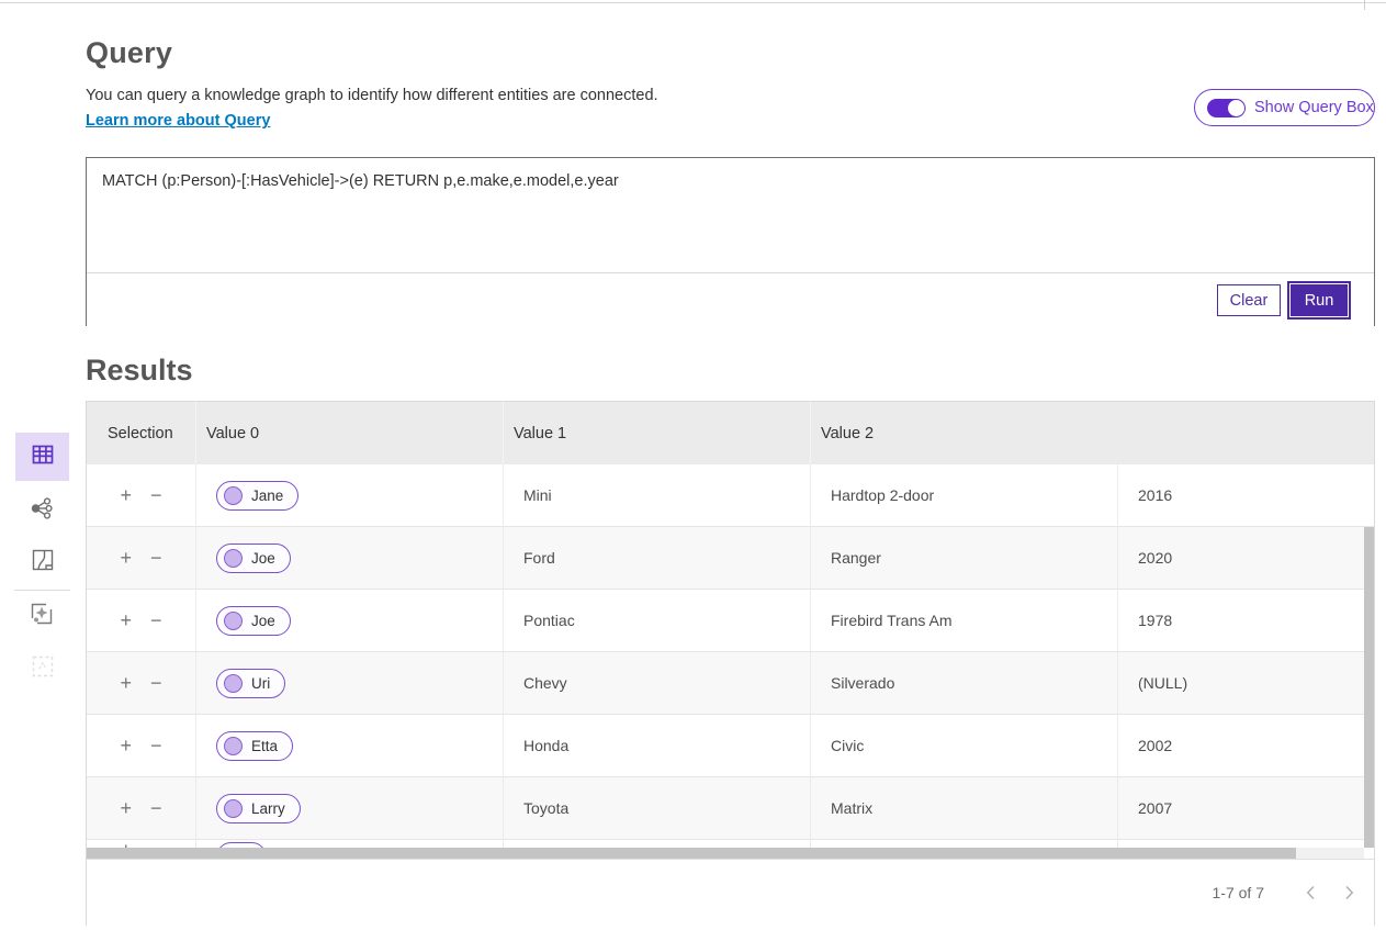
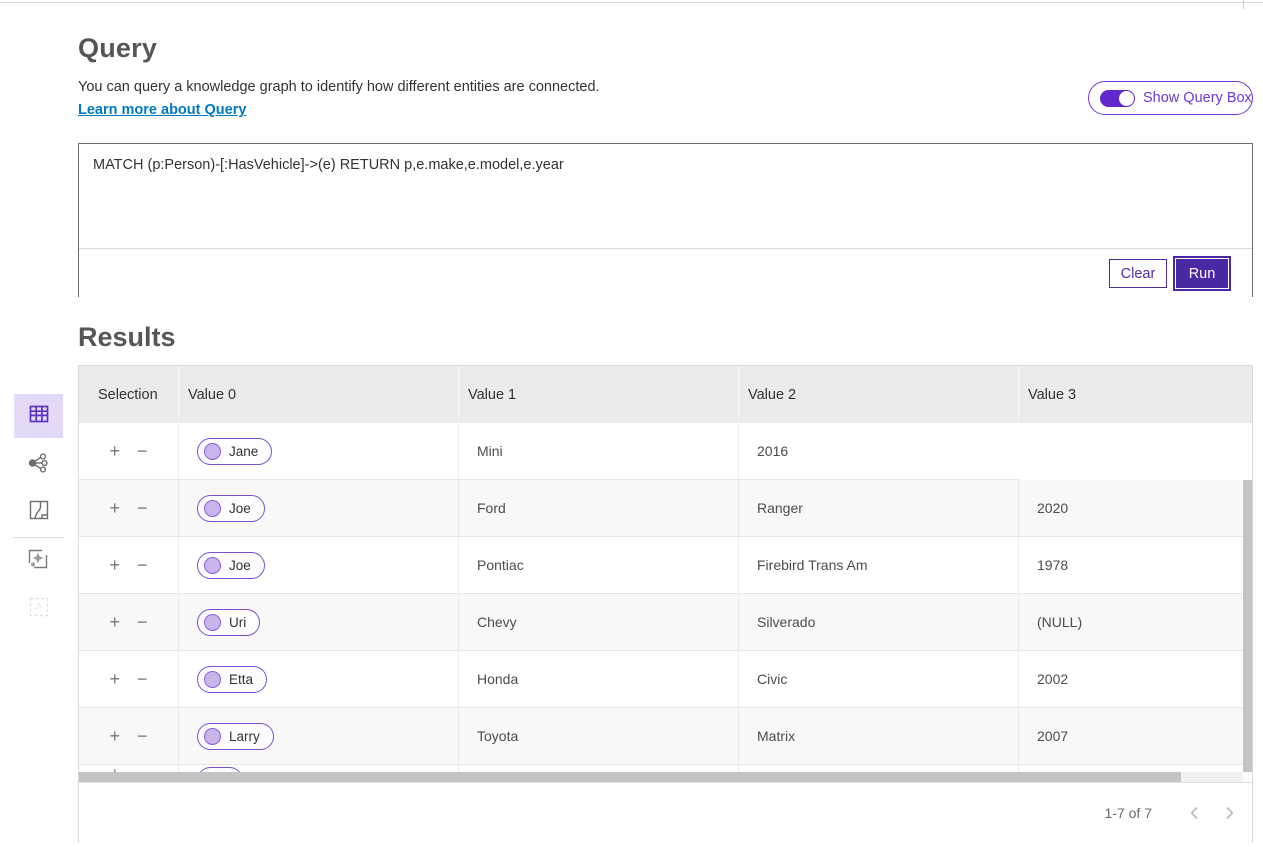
  Query
  You can query a knowledge graph to identify how different entities are connected.
  Learn more about Query
  Show Query Box
  MATCH (p:Person)-[:HasVehicle]->(e) RETURN p,e.make,e.model,e.year
  Clear
  Run
  Results
  Selection
  Value 0
  Value 1
  Value 2
+ Value 3
  +
  −
  Jane
  Mini
- Hardtop 2-door
  2016
  +
  −
  Joe
  Ford
  Ranger
  2020
  +
  −
  Joe
  Pontiac
  Firebird Trans Am
  1978
  +
  −
  Uri
  Chevy
  Silverado
  (NULL)
  +
  −
  Etta
  Honda
  Civic
  2002
  +
  −
  Larry
  Toyota
  Matrix
  2007
  1-7 of 7
